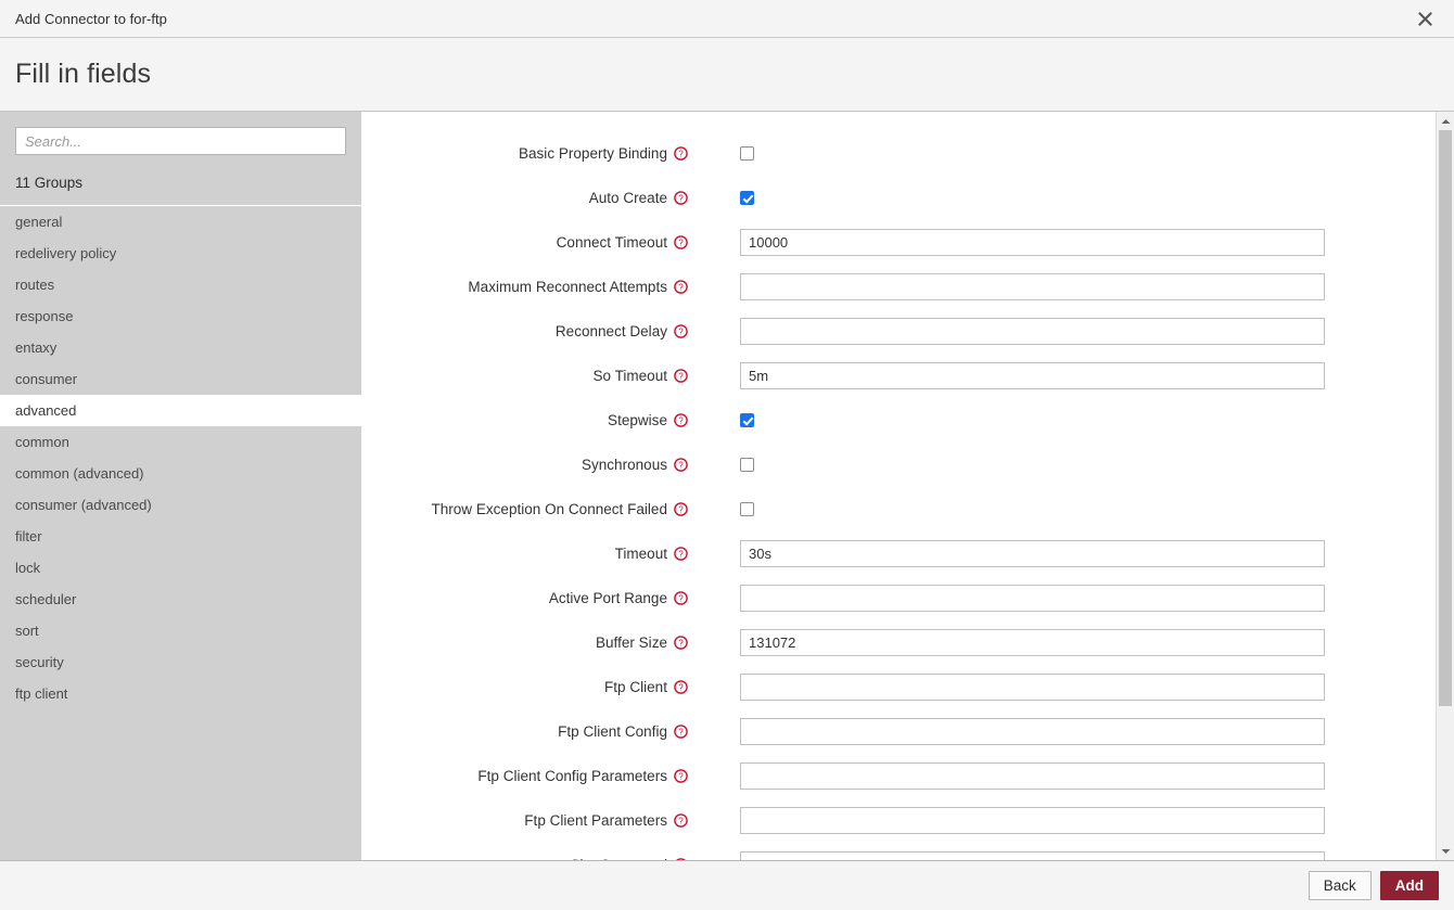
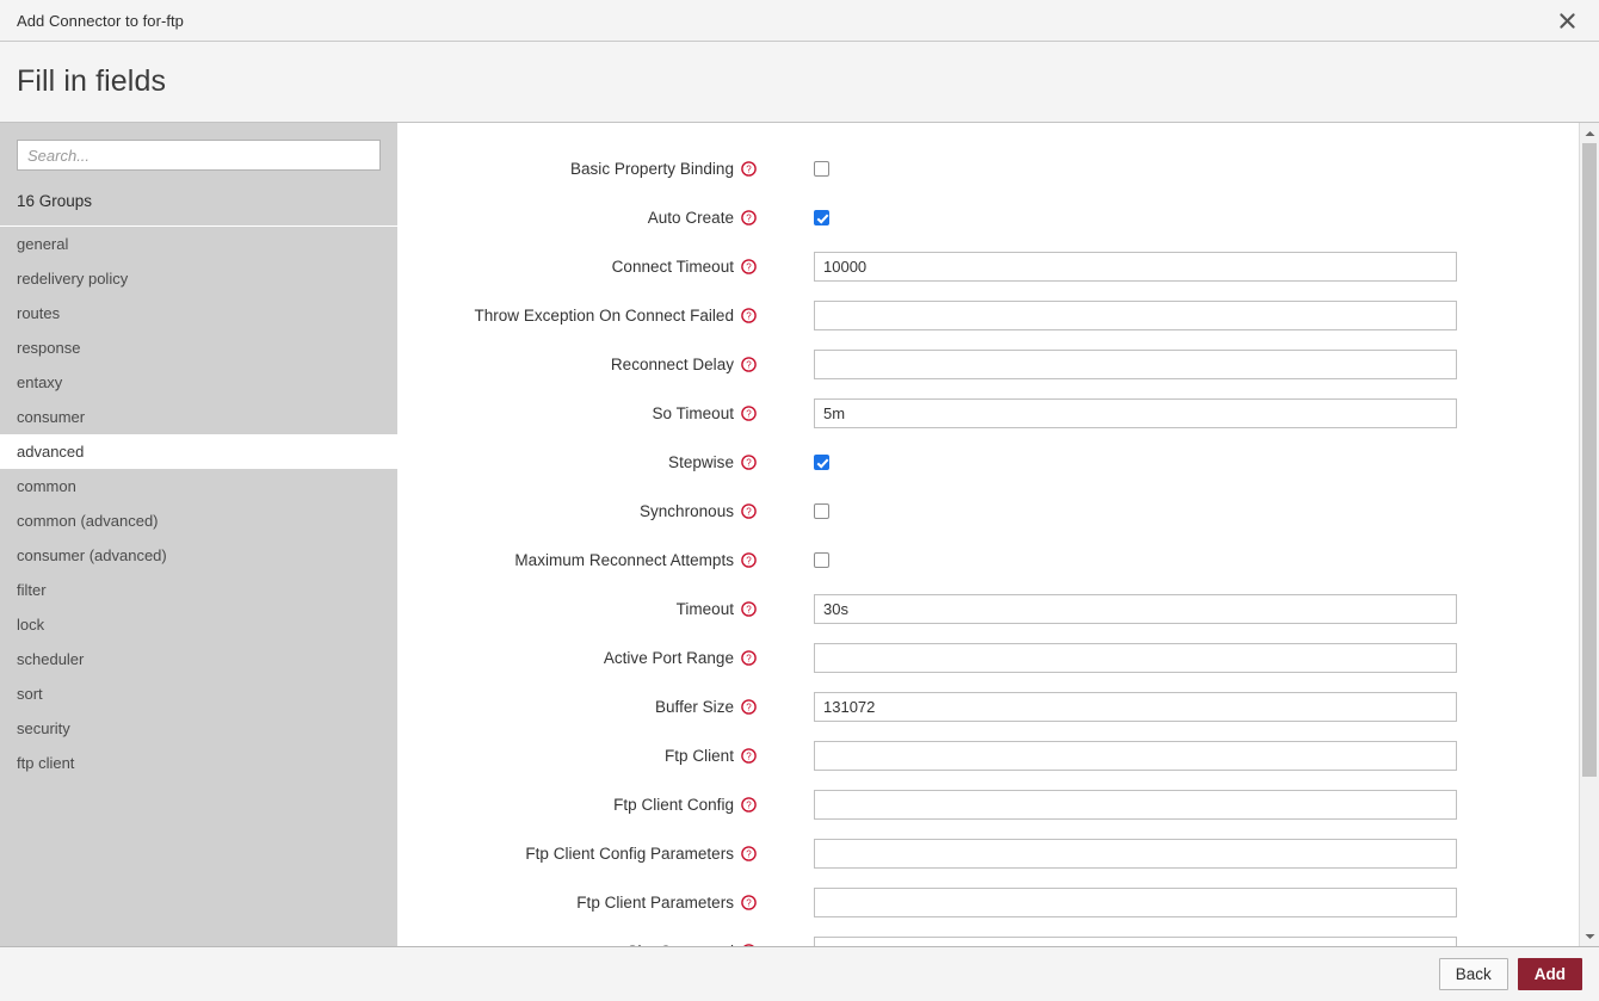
  Add Connector to for-ftp
  Fill in fields
  Search...
- 11 Groups
+ 16 Groups
  general
  redelivery policy
  routes
  response
  entaxy
  consumer
  advanced
  common
  common (advanced)
  consumer (advanced)
  filter
  lock
  scheduler
  sort
  security
  ftp client
  Basic Property Binding
  ?
  Auto Create
  ?
  Connect Timeout
  ?
  10000
- Maximum Reconnect Attempts
+ Throw Exception On Connect Failed
  ?
  Reconnect Delay
  ?
  So Timeout
  ?
  5m
  Stepwise
  ?
  Synchronous
  ?
- Throw Exception On Connect Failed
+ Maximum Reconnect Attempts
  ?
  Timeout
  ?
  30s
  Active Port Range
  ?
  Buffer Size
  ?
  131072
  Ftp Client
  ?
  Ftp Client Config
  ?
  Ftp Client Config Parameters
  ?
  Ftp Client Parameters
  ?
  Back
  Add
